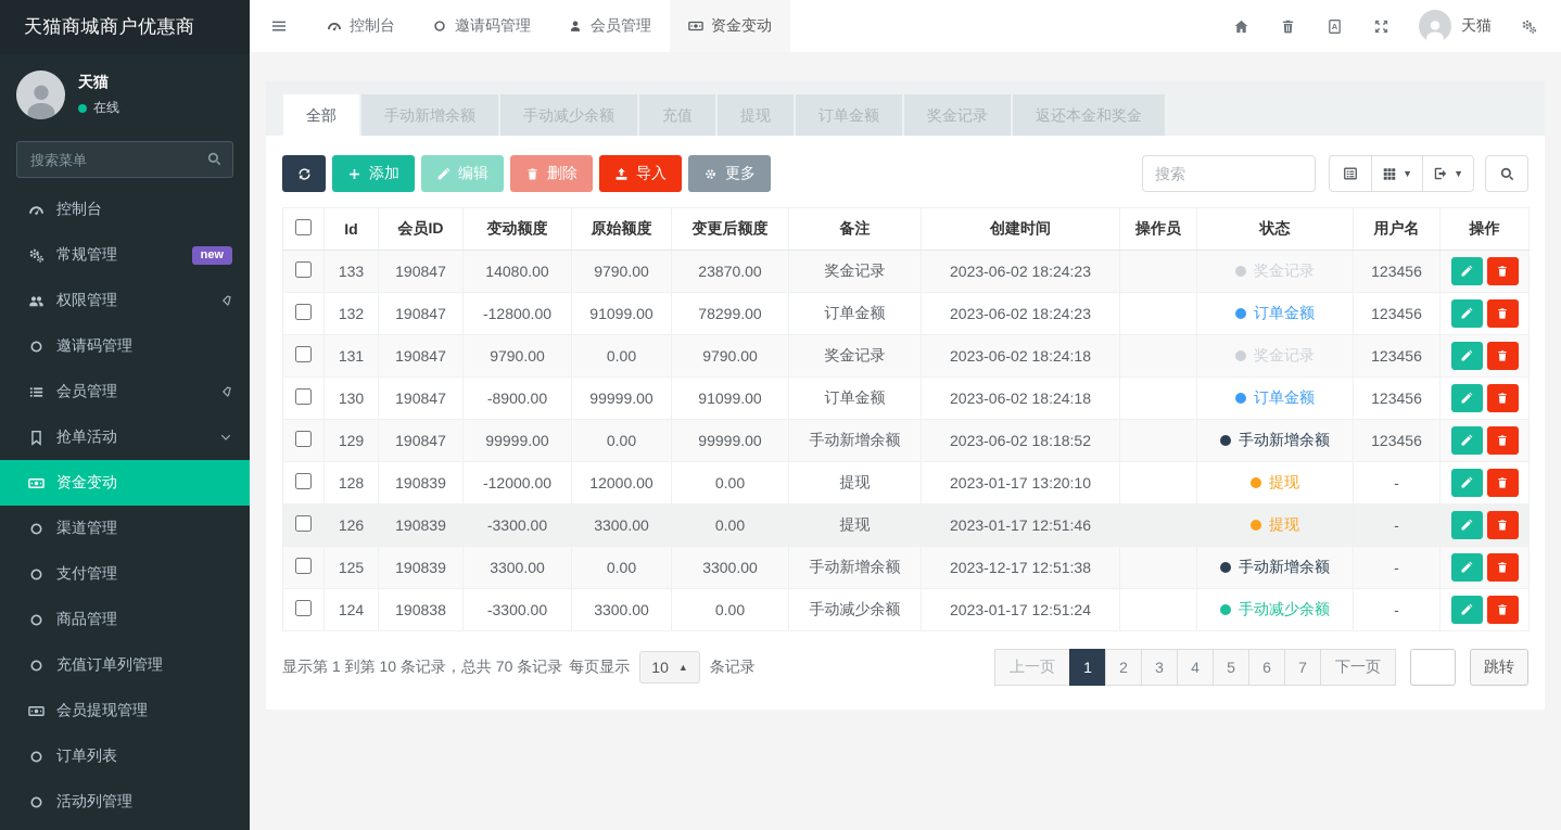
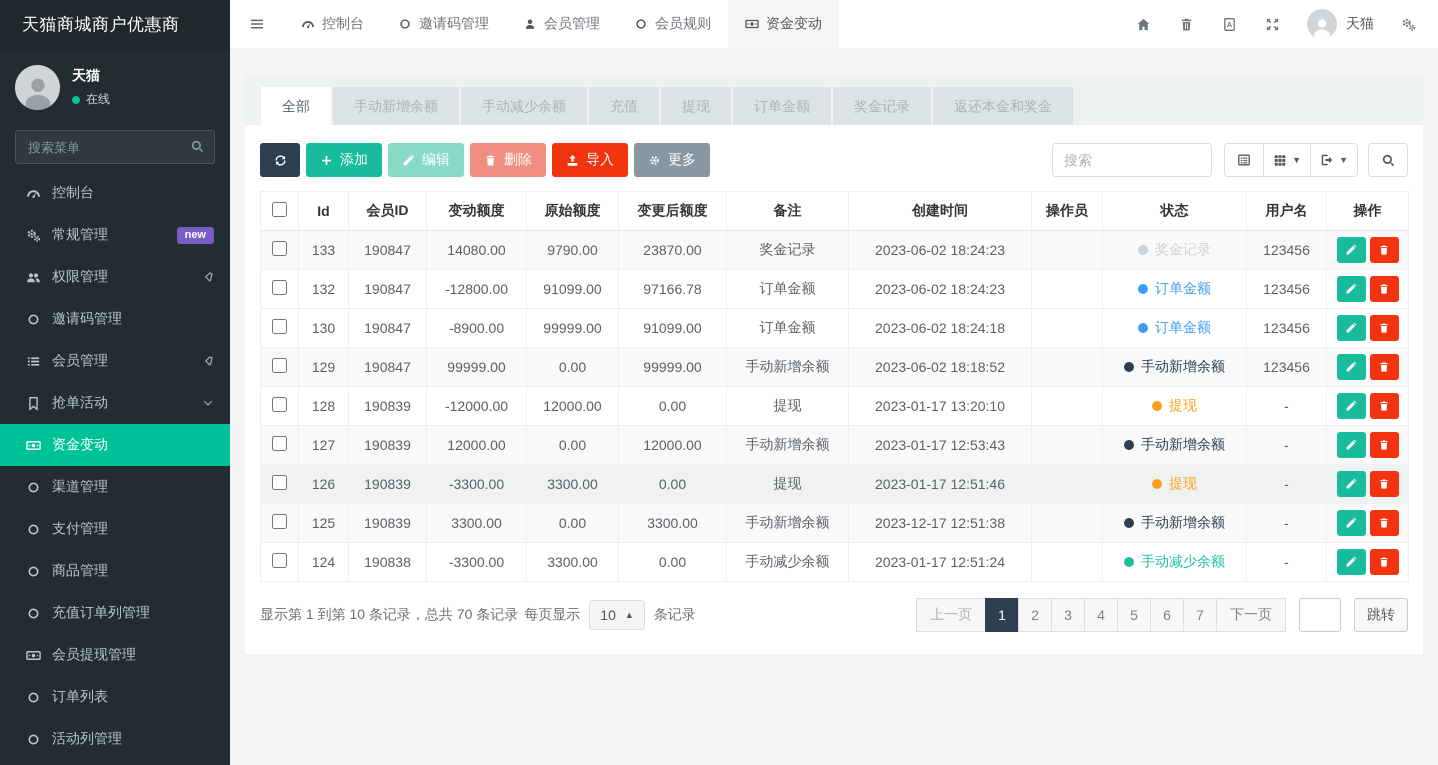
  天猫商城商户优惠商
  天猫
  在线
  搜索菜单
  控制台
  常规管理
  new
  权限管理
  邀请码管理
  会员管理
  抢单活动
  资金变动
  渠道管理
  支付管理
  商品管理
  充值订单列管理
  会员提现管理
  订单列表
  活动列管理
  控制台
  邀请码管理
  会员管理
+ 会员规则
  资金变动
  A
  天猫
  全部
  手动新增余额
  手动减少余额
  充值
  提现
  订单金额
  奖金记录
  返还本金和奖金
  添加
  编辑
  删除
  导入
  更多
  搜索
  ▼
  ▼
  	Id	会员ID	变动额度	原始额度	变更后额度	备注	创建时间	操作员	状态	用户名	操作
  	133	190847	14080.00	9790.00	23870.00	奖金记录	2023-06-02 18:24:23		奖金记录	123456
- 	132	190847	-12800.00	91099.00	78299.00	订单金额	2023-06-02 18:24:23		订单金额	123456
+ 	132	190847	-12800.00	91099.00	97166.78	订单金额	2023-06-02 18:24:23		订单金额	123456
- 	131	190847	9790.00	0.00	9790.00	奖金记录	2023-06-02 18:24:18		奖金记录	123456
  	130	190847	-8900.00	99999.00	91099.00	订单金额	2023-06-02 18:24:18		订单金额	123456
  	129	190847	99999.00	0.00	99999.00	手动新增余额	2023-06-02 18:18:52		手动新增余额	123456
  	128	190839	-12000.00	12000.00	0.00	提现	2023-01-17 13:20:10		提现	-
+ 	127	190839	12000.00	0.00	12000.00	手动新增余额	2023-01-17 12:53:43		手动新增余额	-
  	126	190839	-3300.00	3300.00	0.00	提现	2023-01-17 12:51:46		提现	-
  	125	190839	3300.00	0.00	3300.00	手动新增余额	2023-12-17 12:51:38		手动新增余额	-
  	124	190838	-3300.00	3300.00	0.00	手动减少余额	2023-01-17 12:51:24		手动减少余额	-
  显示第 1 到第 10 条记录，总共 70 条记录
  每页显示
  10
  ▲
  条记录
  上一页
  1
  2
  3
  4
  5
  6
  7
  下一页
  跳转
